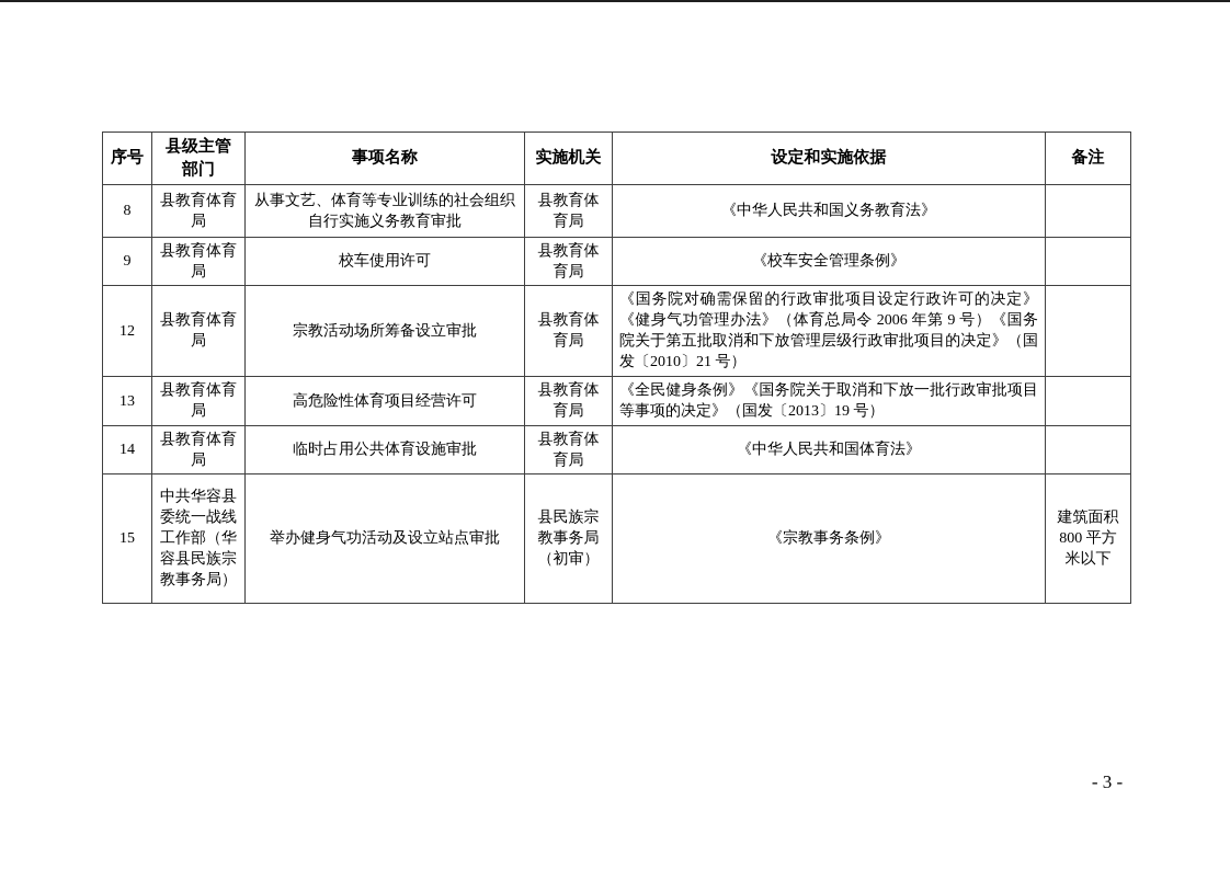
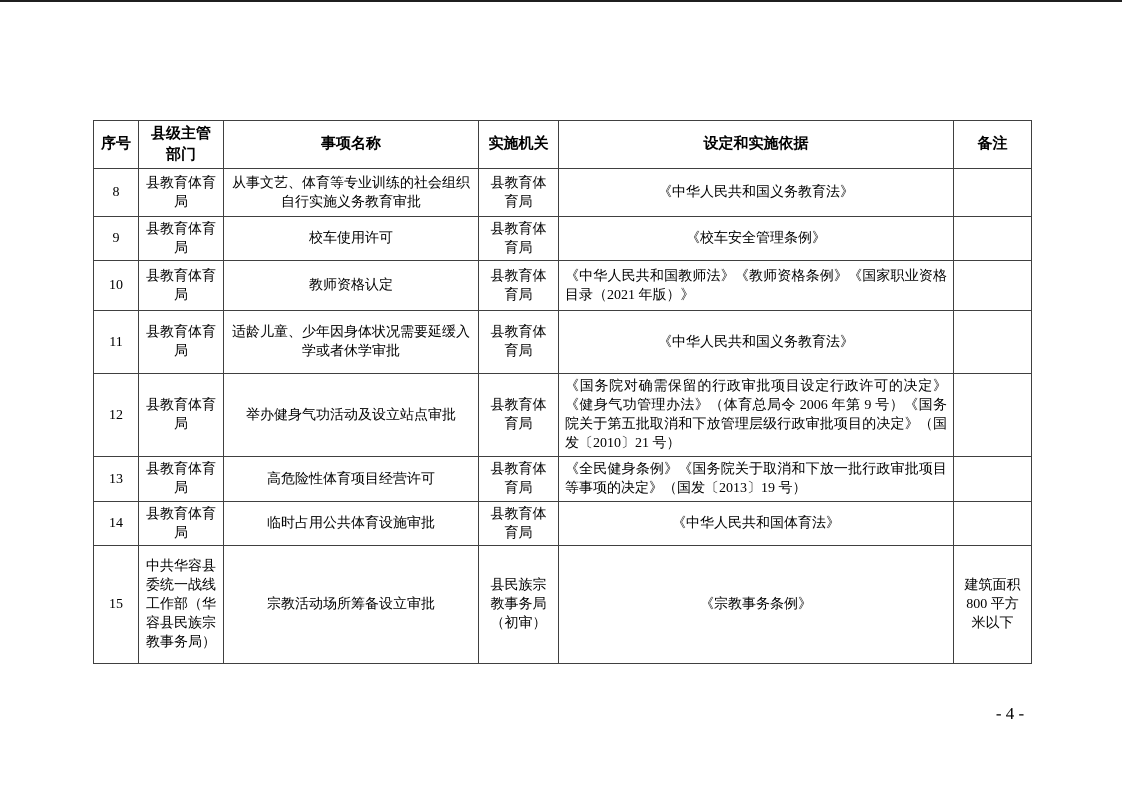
  序号	县级主管部门	事项名称	实施机关	设定和实施依据	备注
  8	县教育体育局	从事文艺、体育等专业训练的社会组织自行实施义务教育审批	县教育体育局	《中华人民共和国义务教育法》
  9	县教育体育局	校车使用许可	县教育体育局	《校车安全管理条例》
+ 10	县教育体育局	教师资格认定	县教育体育局	《中华人民共和国教师法》《教师资格条例》《国家职业资格目录（2021 年版）》
+ 11	县教育体育局	适龄儿童、少年因身体状况需要延缓入学或者休学审批	县教育体育局	《中华人民共和国义务教育法》
- 12	县教育体育局	宗教活动场所筹备设立审批	县教育体育局	《国务院对确需保留的行政审批项目设定行政许可的决定》《健身气功管理办法》（体育总局令 2006 年第 9 号）《国务院关于第五批取消和下放管理层级行政审批项目的决定》（国发〔2010〕21 号）
+ 12	县教育体育局	举办健身气功活动及设立站点审批	县教育体育局	《国务院对确需保留的行政审批项目设定行政许可的决定》《健身气功管理办法》（体育总局令 2006 年第 9 号）《国务院关于第五批取消和下放管理层级行政审批项目的决定》（国发〔2010〕21 号）
  13	县教育体育局	高危险性体育项目经营许可	县教育体育局	《全民健身条例》《国务院关于取消和下放一批行政审批项目等事项的决定》（国发〔2013〕19 号）
  14	县教育体育局	临时占用公共体育设施审批	县教育体育局	《中华人民共和国体育法》
- 15	中共华容县委统一战线工作部（华容县民族宗教事务局）	举办健身气功活动及设立站点审批	县民族宗教事务局（初审）	《宗教事务条例》	建筑面积 800 平方米以下
+ 15	中共华容县委统一战线工作部（华容县民族宗教事务局）	宗教活动场所筹备设立审批	县民族宗教事务局（初审）	《宗教事务条例》	建筑面积 800 平方米以下
- - 3 -
+ - 4 -
